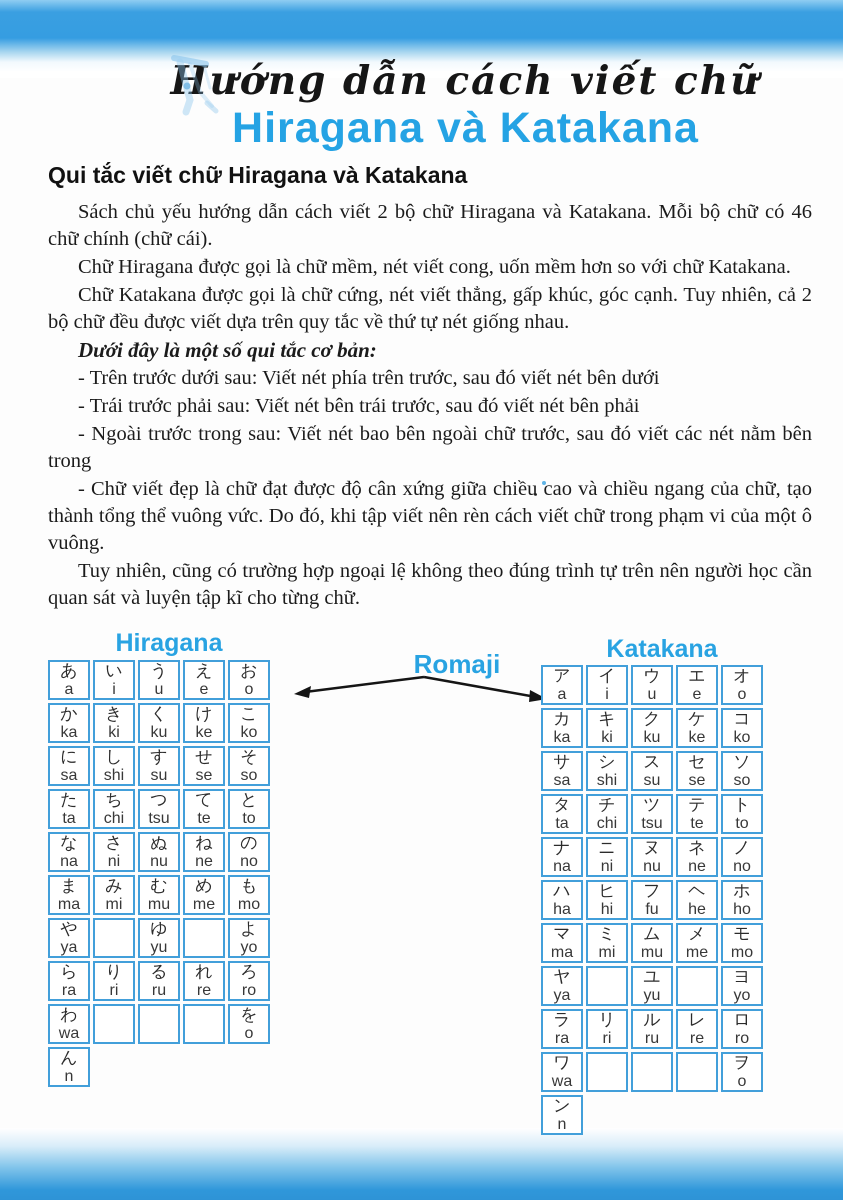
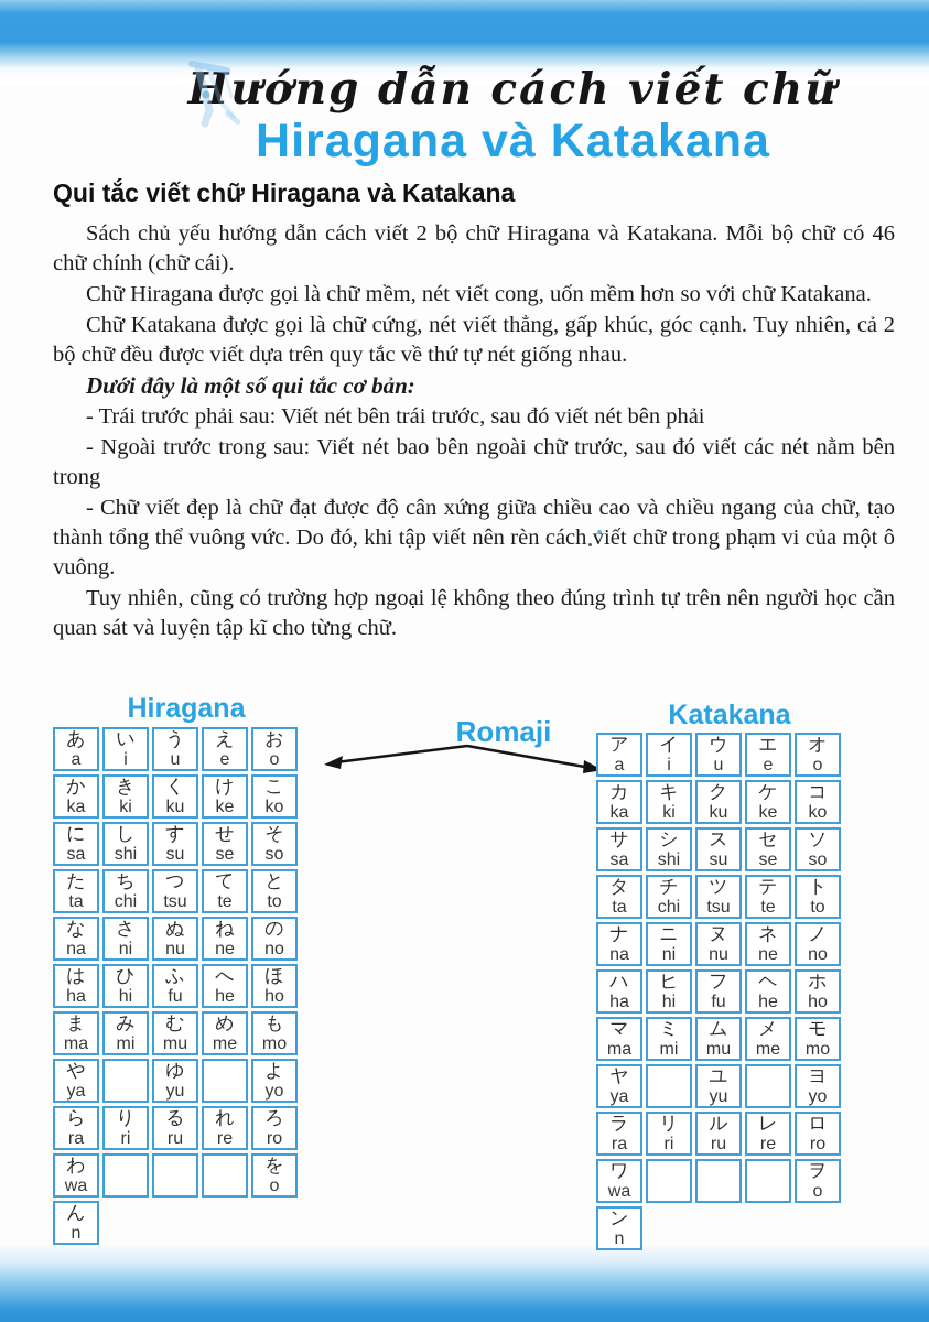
  Hướng dẫn cách viết chữ
  Hiragana và Katakana
  Qui tắc viết chữ Hiragana và Katakana
  Sách chủ yếu hướng dẫn cách viết 2 bộ chữ Hiragana và Katakana. Mỗi bộ chữ có 46 chữ chính (chữ cái).
  Chữ Hiragana được gọi là chữ mềm, nét viết cong, uốn mềm hơn so với chữ Katakana.
  Chữ Katakana được gọi là chữ cứng, nét viết thẳng, gấp khúc, góc cạnh. Tuy nhiên, cả 2 bộ chữ đều được viết dựa trên quy tắc về thứ tự nét giống nhau.
  Dưới đây là một số qui tắc cơ bản:
- - Trên trước dưới sau: Viết nét phía trên trước, sau đó viết nét bên dưới
  - Trái trước phải sau: Viết nét bên trái trước, sau đó viết nét bên phải
  - Ngoài trước trong sau: Viết nét bao bên ngoài chữ trước, sau đó viết các nét nằm bên trong
  - Chữ viết đẹp là chữ đạt được độ cân xứng giữa chiều cao và chiều ngang của chữ, tạo thành tổng thể vuông vức. Do đó, khi tập viết nên rèn cách viết chữ trong phạm vi của một ô vuông.
  Tuy nhiên, cũng có trường hợp ngoại lệ không theo đúng trình tự trên nên người học cần quan sát và luyện tập kĩ cho từng chữ.
  Hiragana
  Katakana
  Romaji
  あa	いi	うu	えe	おo
  かka	きki	くku	けke	こko
  にsa	しshi	すsu	せse	そso
  たta	ちchi	つtsu	てte	とto
  なna	さni	ぬnu	ねne	のno
+ はha	ひhi	ふfu	へhe	ほho
  まma	みmi	むmu	めme	もmo
  やya		ゆyu		よyo
  らra	りri	るru	れre	ろro
  わwa				をo
  んn
  アa	イi	ウu	エe	オo
  カka	キki	クku	ケke	コko
  サsa	シshi	スsu	セse	ソso
  タta	チchi	ツtsu	テte	トto
  ナna	ニni	ヌnu	ネne	ノno
  ハha	ヒhi	フfu	ヘhe	ホho
  マma	ミmi	ムmu	メme	モmo
  ヤya		ユyu		ヨyo
  ラra	リri	ルru	レre	ロro
  ワwa				ヲo
  ンn
